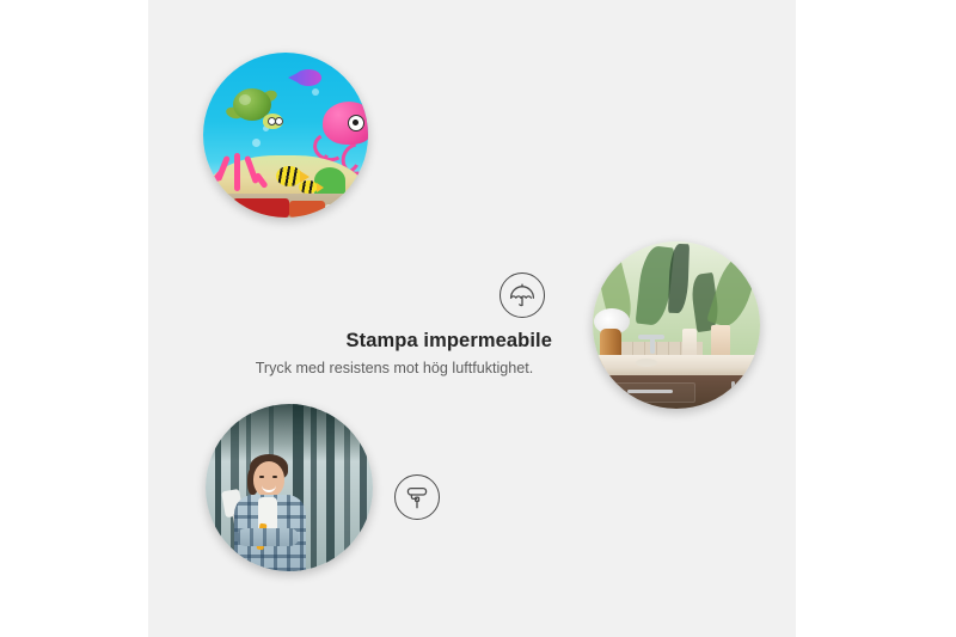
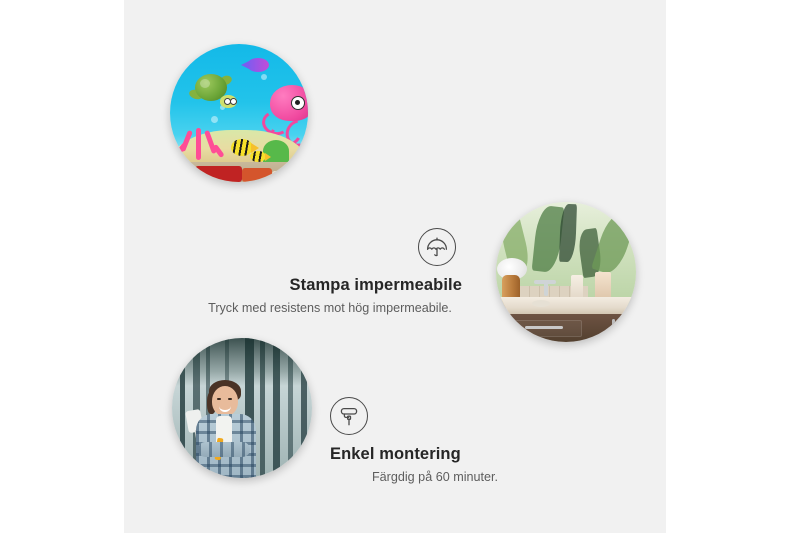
  Stampa impermeabile
- Tryck med resistens mot hög luftfuktighet.
+ Tryck med resistens mot hög impermeabile.
+ Enkel montering
+ Färgdig på 60 minuter.
